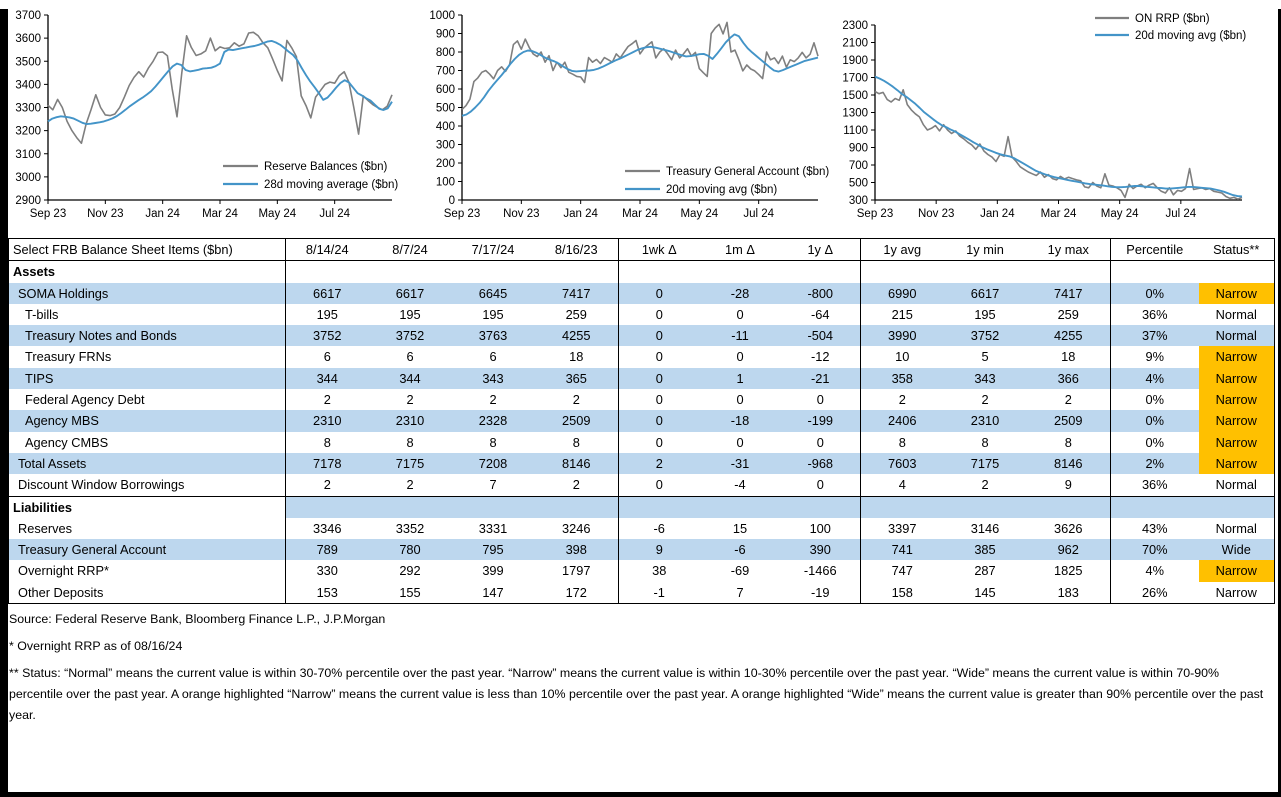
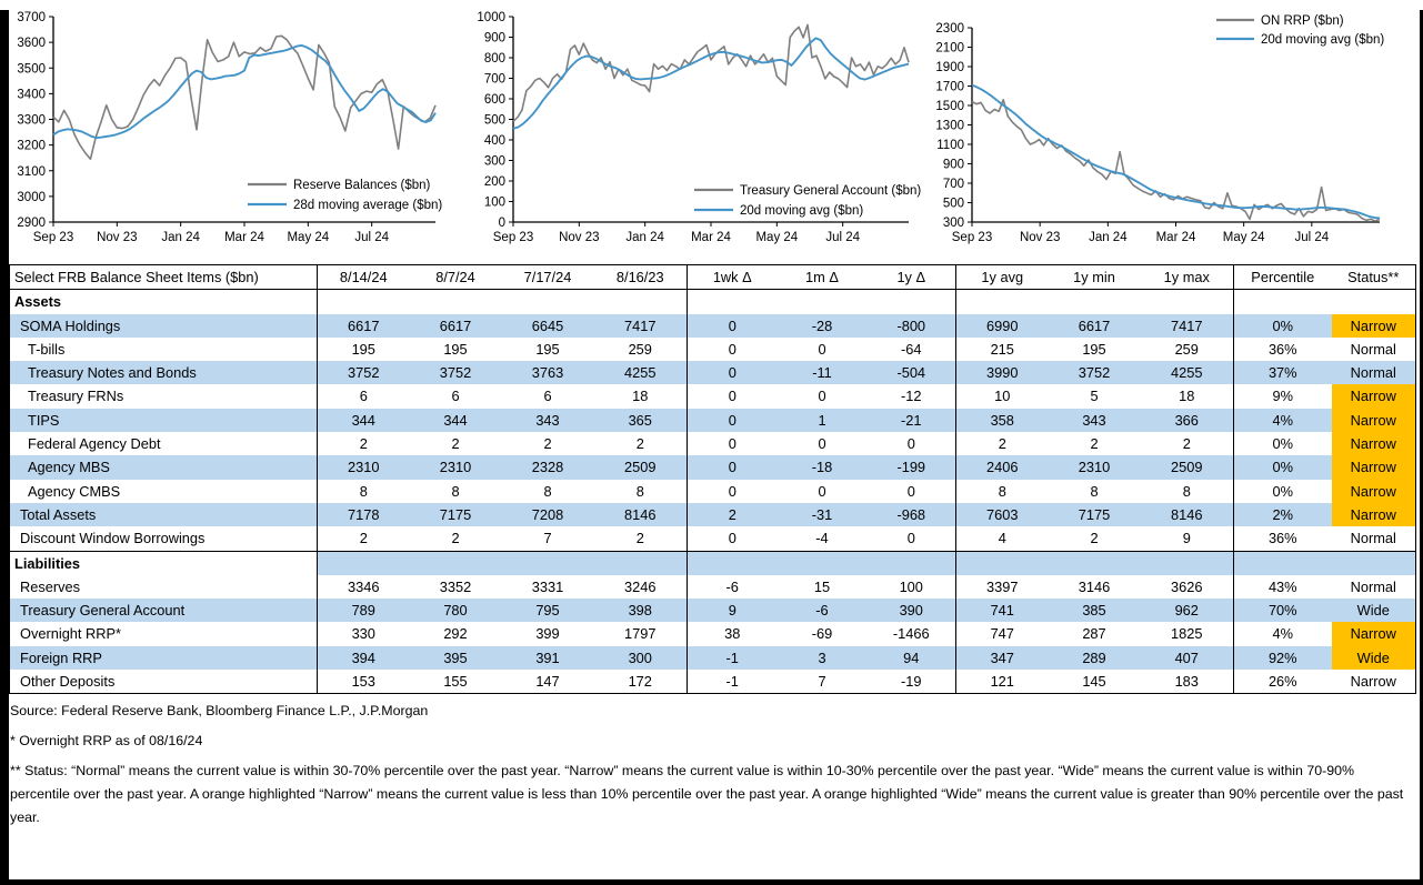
  2900
  3000
  3100
  3200
  3300
  3400
  3500
  3600
  3700
  Sep 23
  Nov 23
  Jan 24
  Mar 24
  May 24
  Jul 24
  Reserve Balances ($bn)
  28d moving average ($bn)
  0
  100
  200
  300
  400
  500
  600
  700
  800
  900
  1000
  Sep 23
  Nov 23
  Jan 24
  Mar 24
  May 24
  Jul 24
  Treasury General Account ($bn)
  20d moving avg ($bn)
  300
  500
  700
  900
  1100
  1300
  1500
  1700
  1900
  2100
  2300
  Sep 23
  Nov 23
  Jan 24
  Mar 24
  May 24
  Jul 24
  ON RRP ($bn)
  20d moving avg ($bn)
  Select FRB Balance Sheet Items ($bn)	8/14/24	8/7/24	7/17/24	8/16/23	1wk Δ	1m Δ	1y Δ	1y avg	1y min	1y max	Percentile	Status**
  Assets
  SOMA Holdings	6617	6617	6645	7417	0	-28	-800	6990	6617	7417	0%	Narrow
  T-bills	195	195	195	259	0	0	-64	215	195	259	36%	Normal
  Treasury Notes and Bonds	3752	3752	3763	4255	0	-11	-504	3990	3752	4255	37%	Normal
  Treasury FRNs	6	6	6	18	0	0	-12	10	5	18	9%	Narrow
  TIPS	344	344	343	365	0	1	-21	358	343	366	4%	Narrow
  Federal Agency Debt	2	2	2	2	0	0	0	2	2	2	0%	Narrow
  Agency MBS	2310	2310	2328	2509	0	-18	-199	2406	2310	2509	0%	Narrow
  Agency CMBS	8	8	8	8	0	0	0	8	8	8	0%	Narrow
  Total Assets	7178	7175	7208	8146	2	-31	-968	7603	7175	8146	2%	Narrow
  Discount Window Borrowings	2	2	7	2	0	-4	0	4	2	9	36%	Normal
  Liabilities
  Reserves	3346	3352	3331	3246	-6	15	100	3397	3146	3626	43%	Normal
  Treasury General Account	789	780	795	398	9	-6	390	741	385	962	70%	Wide
  Overnight RRP*	330	292	399	1797	38	-69	-1466	747	287	1825	4%	Narrow
+ Foreign RRP	394	395	391	300	-1	3	94	347	289	407	92%	Wide
- Other Deposits	153	155	147	172	-1	7	-19	158	145	183	26%	Narrow
+ Other Deposits	153	155	147	172	-1	7	-19	121	145	183	26%	Narrow
  Source: Federal Reserve Bank, Bloomberg Finance L.P., J.P.Morgan
  * Overnight RRP as of 08/16/24
  ** Status: “Normal” means the current value is within 30-70% percentile over the past year. “Narrow” means the current value is within 10-30% percentile over the past year. “Wide” means the current value is within 70-90% percentile over the past year. A orange highlighted “Narrow” means the current value is less than 10% percentile over the past year. A orange highlighted “Wide” means the current value is greater than 90% percentile over the past year.
